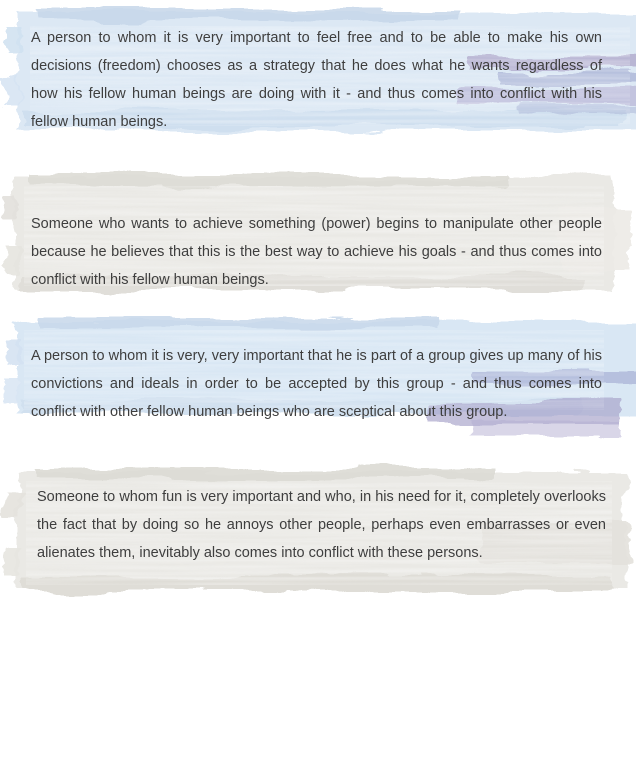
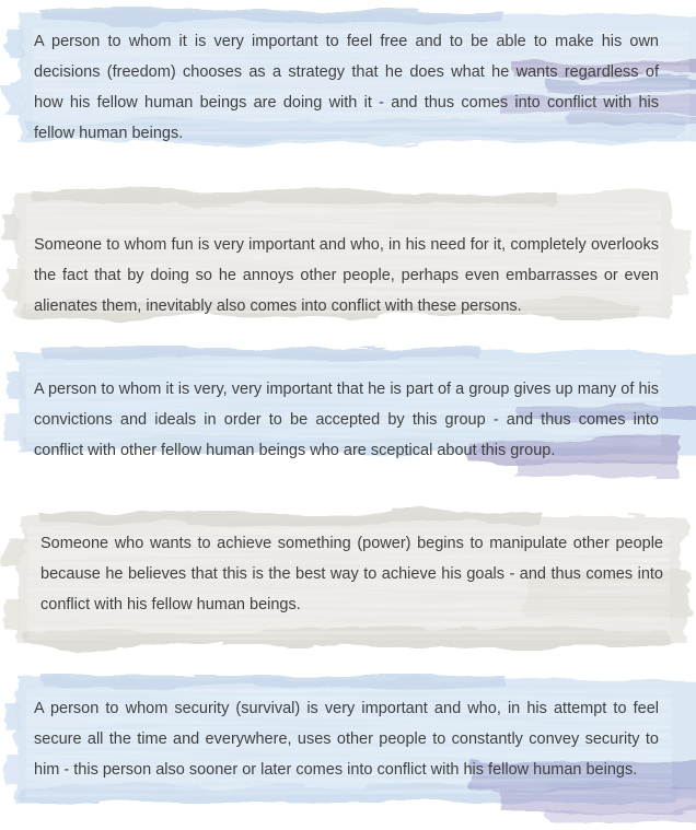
  A person to whom it is very important to feel free and to be able to make his own decisions (freedom) chooses as a strategy that he does what he wants regardless of how his fellow human beings are doing with it - and thus comes into conflict with his fellow human beings.
- Someone who wants to achieve something (power) begins to manipulate other people because he believes that this is the best way to achieve his goals - and thus comes into conflict with his fellow human beings.
+ Someone to whom fun is very important and who, in his need for it, completely overlooks the fact that by doing so he annoys other people, perhaps even embarrasses or even alienates them, inevitably also comes into conflict with these persons.
  A person to whom it is very, very important that he is part of a group gives up many of his convictions and ideals in order to be accepted by this group - and thus comes into conflict with other fellow human beings who are sceptical about this group.
- Someone to whom fun is very important and who, in his need for it, completely overlooks the fact that by doing so he annoys other people, perhaps even embarrasses or even alienates them, inevitably also comes into conflict with these persons.
+ Someone who wants to achieve something (power) begins to manipulate other people because he believes that this is the best way to achieve his goals - and thus comes into conflict with his fellow human beings.
+ A person to whom security (survival) is very important and who, in his attempt to feel secure all the time and everywhere, uses other people to constantly convey security to him - this person also sooner or later comes into conflict with his fellow human beings.
